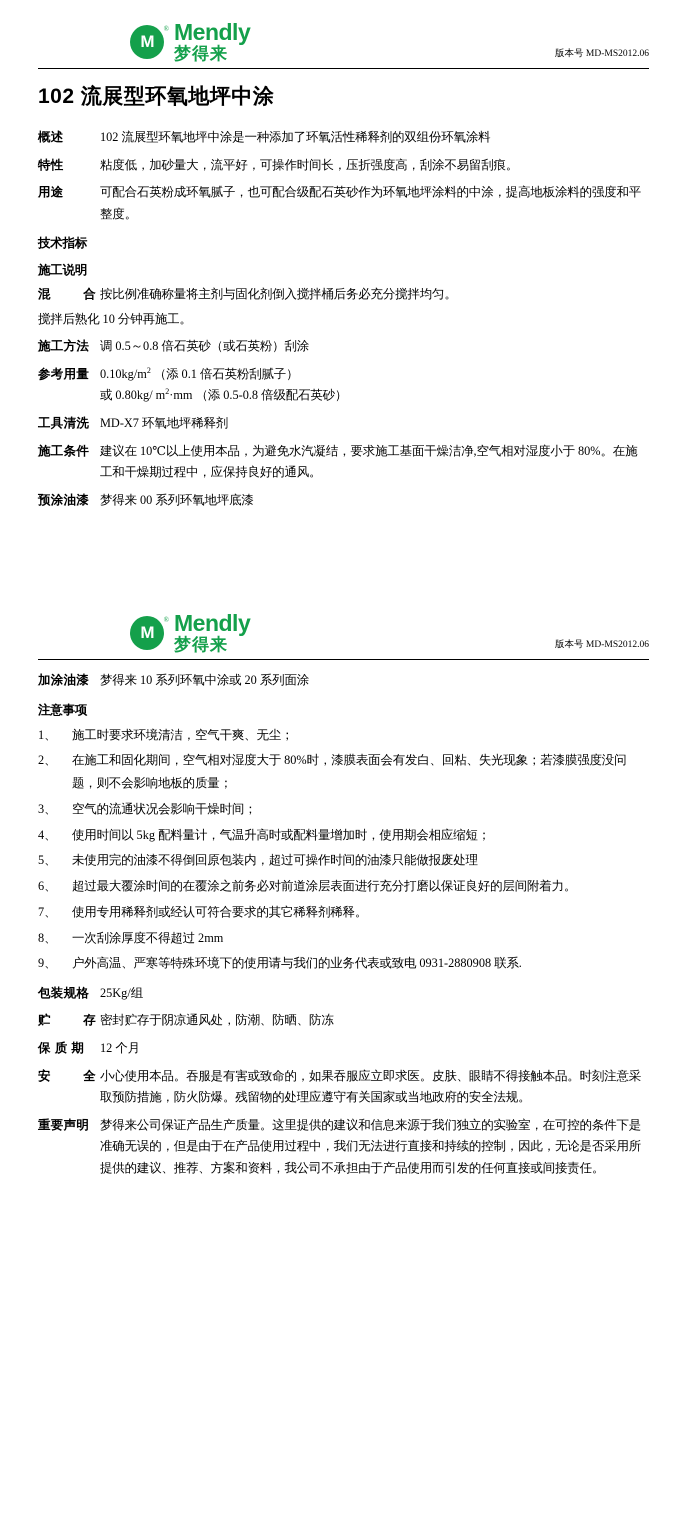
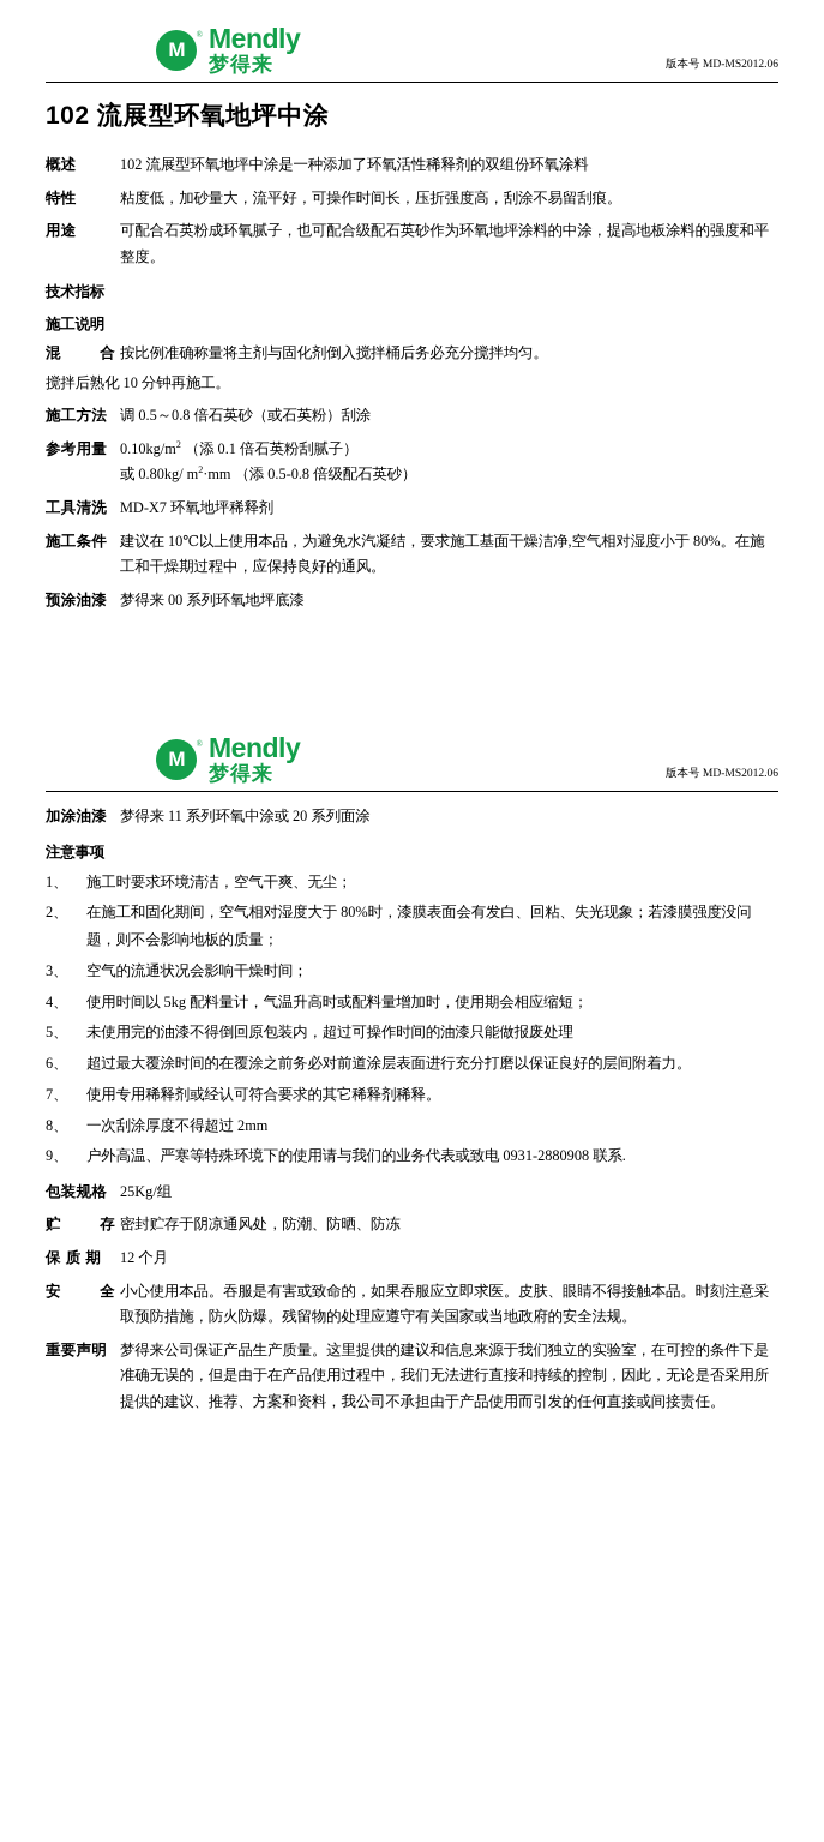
  M
  ®
  Mendly
  梦得来
  版本号 MD-MS2012.06
  102 流展型环氧地坪中涂
  概述
  102 流展型环氧地坪中涂是一种添加了环氧活性稀释剂的双组份环氧涂料
  特性
  粘度低，加砂量大，流平好，可操作时间长，压折强度高，刮涂不易留刮痕。
  用途
  可配合石英粉成环氧腻子，也可配合级配石英砂作为环氧地坪涂料的中涂，提高地板涂料的强度和平整度。
  技术指标
  施工说明
  混
  合
  按比例准确称量将主剂与固化剂倒入搅拌桶后务必充分搅拌均匀。
  搅拌后熟化 10 分钟再施工。
  施工方法
  调 0.5～0.8 倍石英砂（或石英粉）刮涂
  参考用量
  0.10kg/m2 （添 0.1 倍石英粉刮腻子）
  或 0.80kg/ m2·mm （添 0.5-0.8 倍级配石英砂）
  工具清洗
  MD-X7 环氧地坪稀释剂
  施工条件
  建议在 10℃以上使用本品，为避免水汽凝结，要求施工基面干燥洁净,空气相对湿度小于 80%。在施工和干燥期过程中，应保持良好的通风。
  预涂油漆
  梦得来 00 系列环氧地坪底漆
  M
  ®
  Mendly
  梦得来
  版本号 MD-MS2012.06
  加涂油漆
- 梦得来 10 系列环氧中涂或 20 系列面涂
+ 梦得来 11 系列环氧中涂或 20 系列面涂
  注意事项
  1、
  施工时要求环境清洁，空气干爽、无尘；
  2、
  在施工和固化期间，空气相对湿度大于 80%时，漆膜表面会有发白、回粘、失光现象；若漆膜强度没问题，则不会影响地板的质量；
  3、
  空气的流通状况会影响干燥时间；
  4、
  使用时间以 5kg 配料量计，气温升高时或配料量增加时，使用期会相应缩短；
  5、
  未使用完的油漆不得倒回原包装内，超过可操作时间的油漆只能做报废处理
  6、
  超过最大覆涂时间的在覆涂之前务必对前道涂层表面进行充分打磨以保证良好的层间附着力。
  7、
  使用专用稀释剂或经认可符合要求的其它稀释剂稀释。
  8、
  一次刮涂厚度不得超过 2mm
  9、
  户外高温、严寒等特殊环境下的使用请与我们的业务代表或致电 0931-2880908 联系.
  包装规格
  25Kg/组
  贮
  存
  密封贮存于阴凉通风处，防潮、防晒、防冻
  保 质 期
  12 个月
  安
  全
  小心使用本品。吞服是有害或致命的，如果吞服应立即求医。皮肤、眼睛不得接触本品。时刻注意采取预防措施，防火防爆。残留物的处理应遵守有关国家或当地政府的安全法规。
  重要声明
  梦得来公司保证产品生产质量。这里提供的建议和信息来源于我们独立的实验室，在可控的条件下是准确无误的，但是由于在产品使用过程中，我们无法进行直接和持续的控制，因此，无论是否采用所提供的建议、推荐、方案和资料，我公司不承担由于产品使用而引发的任何直接或间接责任。
